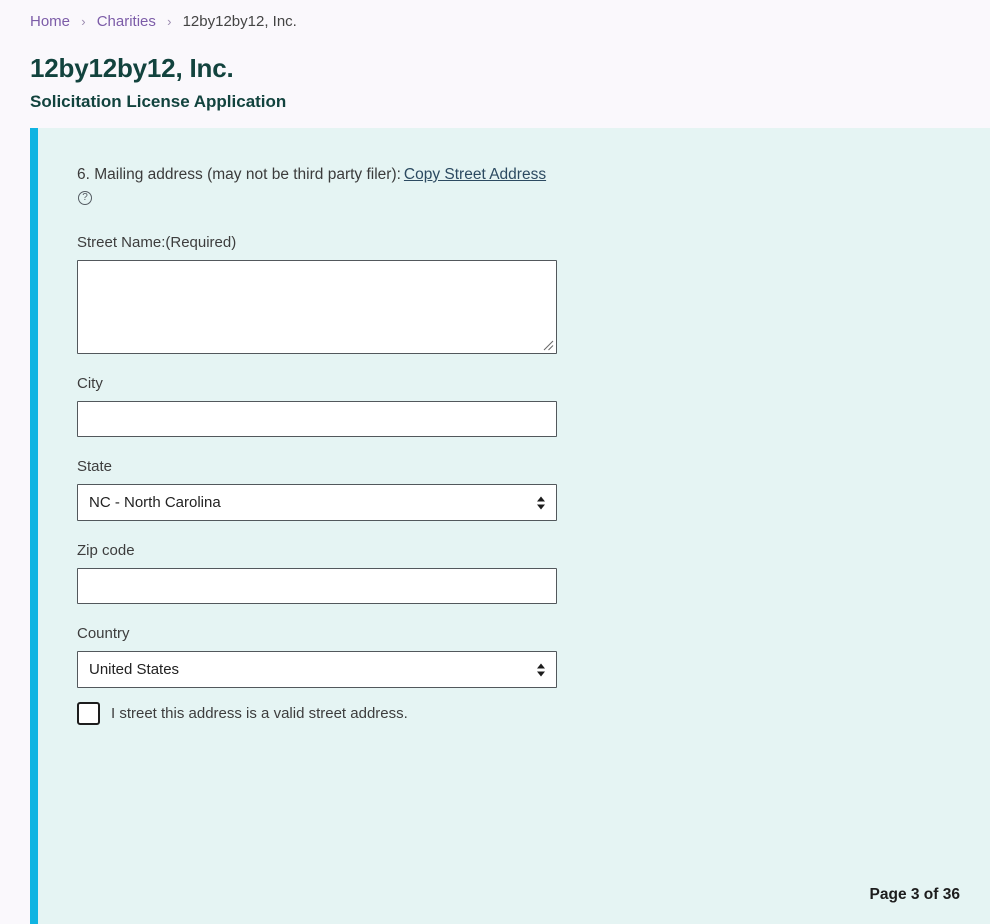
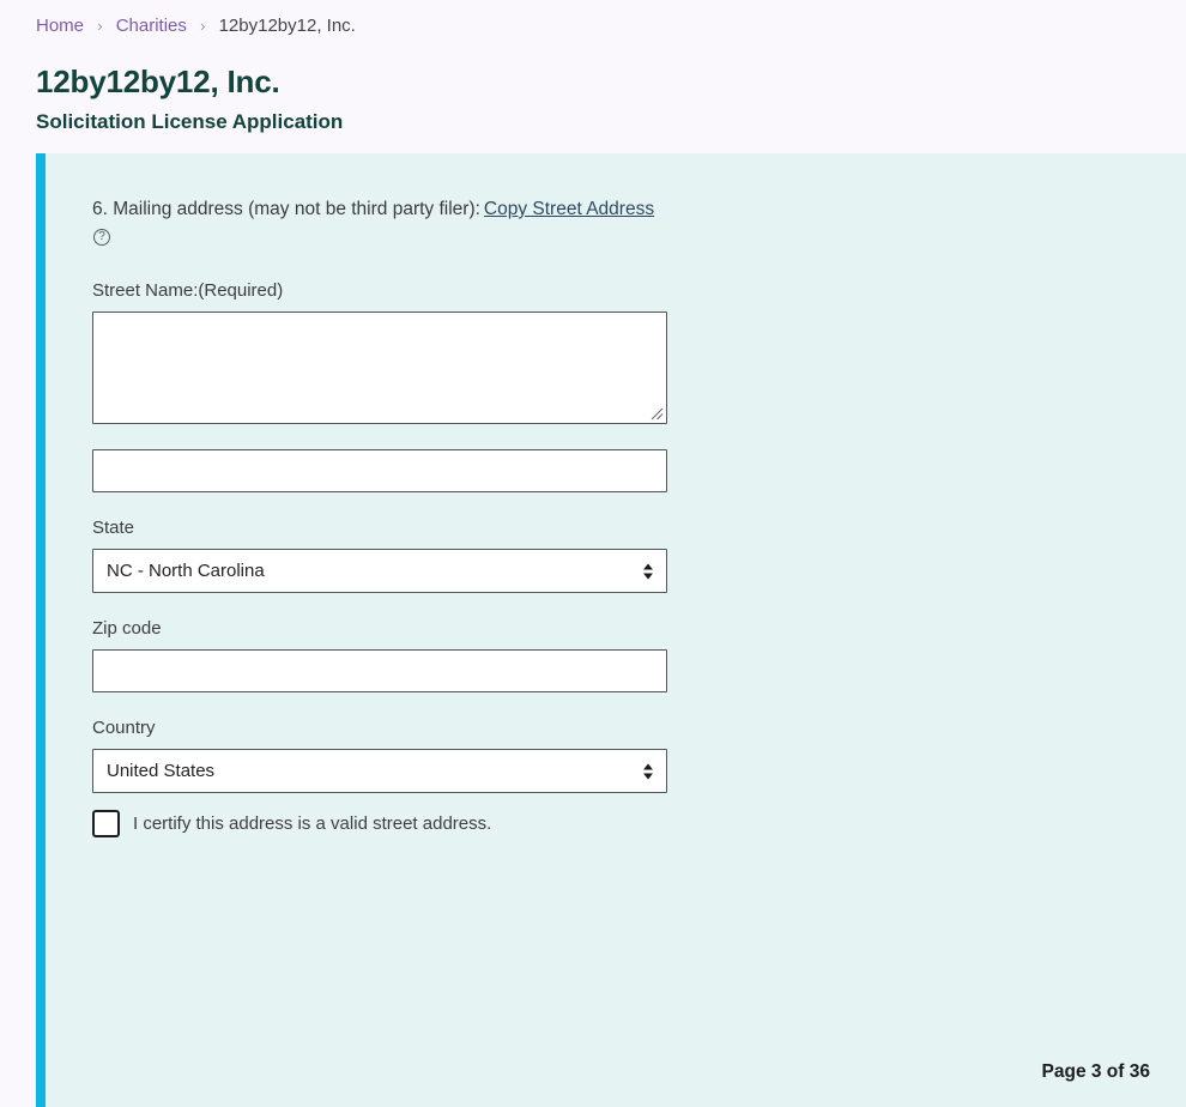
  Home › Charities › 12by12by12, Inc.
  12by12by12, Inc.
  Solicitation License Application
  6. Mailing address (may not be third party filer): Copy Street Address?
  Street Name:(Required)
- City
  State
  NC - North Carolina
  Zip code
  Country
  United States
- I street this address is a valid street address.
+ I certify this address is a valid street address.
  Page 3 of 36
